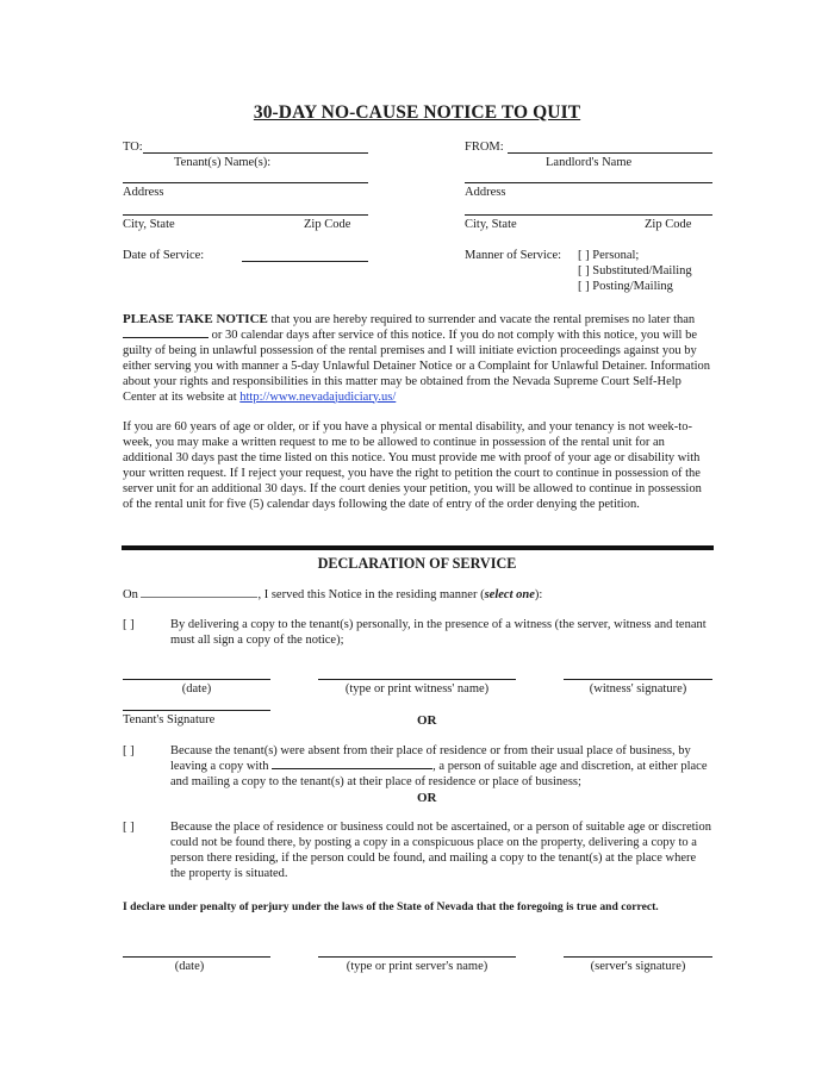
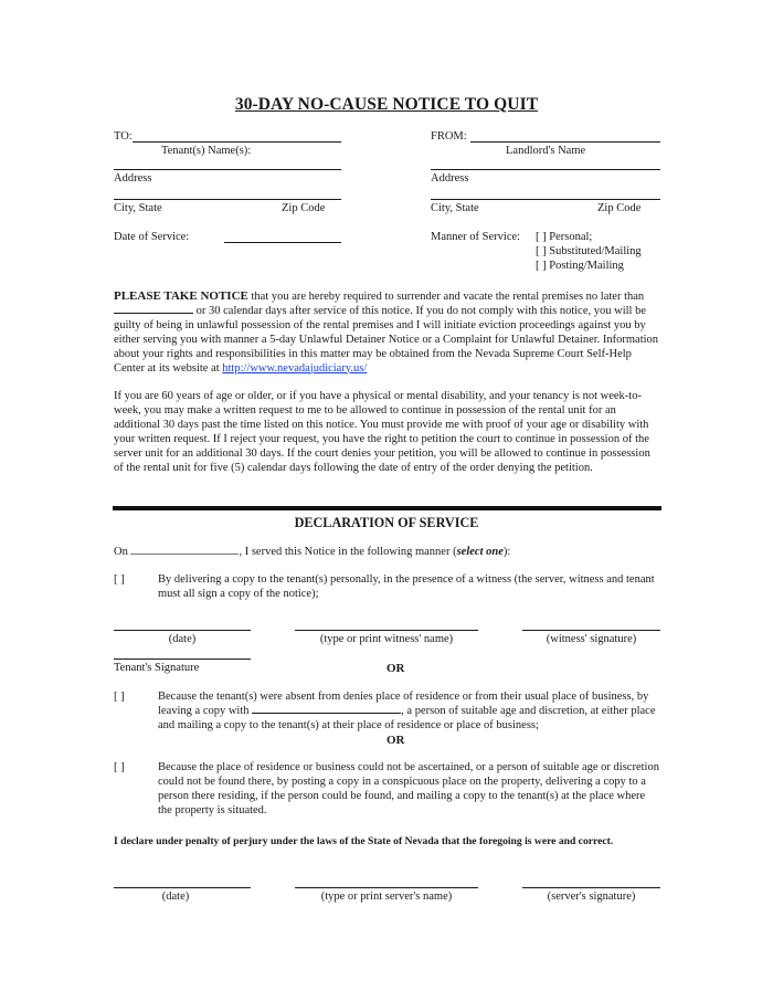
  30-DAY NO-CAUSE NOTICE TO QUIT
  TO:
  Tenant(s) Name(s):
  Address
  City, State
  Zip Code
  Date of Service:
  FROM:
  Landlord's Name
  Address
  City, State
  Zip Code
  Manner of Service:
  [ ] Personal;
  [ ] Substituted/Mailing
  [ ] Posting/Mailing
  PLEASE TAKE NOTICE that you are hereby required to surrender and vacate the rental premises no later than or 30 calendar days after service of this notice. If you do not comply with this notice, you will be guilty of being in unlawful possession of the rental premises and I will initiate eviction proceedings against you by either serving you with manner a 5-day Unlawful Detainer Notice or a Complaint for Unlawful Detainer. Information about your rights and responsibilities in this matter may be obtained from the Nevada Supreme Court Self-Help Center at its website at http://www.nevadajudiciary.us/
  If you are 60 years of age or older, or if you have a physical or mental disability, and your tenancy is not week-to-week, you may make a written request to me to be allowed to continue in possession of the rental unit for an additional 30 days past the time listed on this notice. You must provide me with proof of your age or disability with your written request. If I reject your request, you have the right to petition the court to continue in possession of the server unit for an additional 30 days. If the court denies your petition, you will be allowed to continue in possession of the rental unit for five (5) calendar days following the date of entry of the order denying the petition.
  DECLARATION OF SERVICE
- On , I served this Notice in the residing manner (select one):
+ On , I served this Notice in the following manner (select one):
  [ ]
  By delivering a copy to the tenant(s) personally, in the presence of a witness (the server, witness and tenant must all sign a copy of the notice);
  (date)
  (type or print witness' name)
  (witness' signature)
  Tenant's Signature
  OR
  [ ]
- Because the tenant(s) were absent from their place of residence or from their usual place of business, by leaving a copy with , a person of suitable age and discretion, at either place and mailing a copy to the tenant(s) at their place of residence or place of business;
+ Because the tenant(s) were absent from denies place of residence or from their usual place of business, by leaving a copy with , a person of suitable age and discretion, at either place and mailing a copy to the tenant(s) at their place of residence or place of business;
  OR
  [ ]
  Because the place of residence or business could not be ascertained, or a person of suitable age or discretion could not be found there, by posting a copy in a conspicuous place on the property, delivering a copy to a person there residing, if the person could be found, and mailing a copy to the tenant(s) at the place where the property is situated.
- I declare under penalty of perjury under the laws of the State of Nevada that the foregoing is true and correct.
+ I declare under penalty of perjury under the laws of the State of Nevada that the foregoing is were and correct.
  (date)
  (type or print server's name)
  (server's signature)
